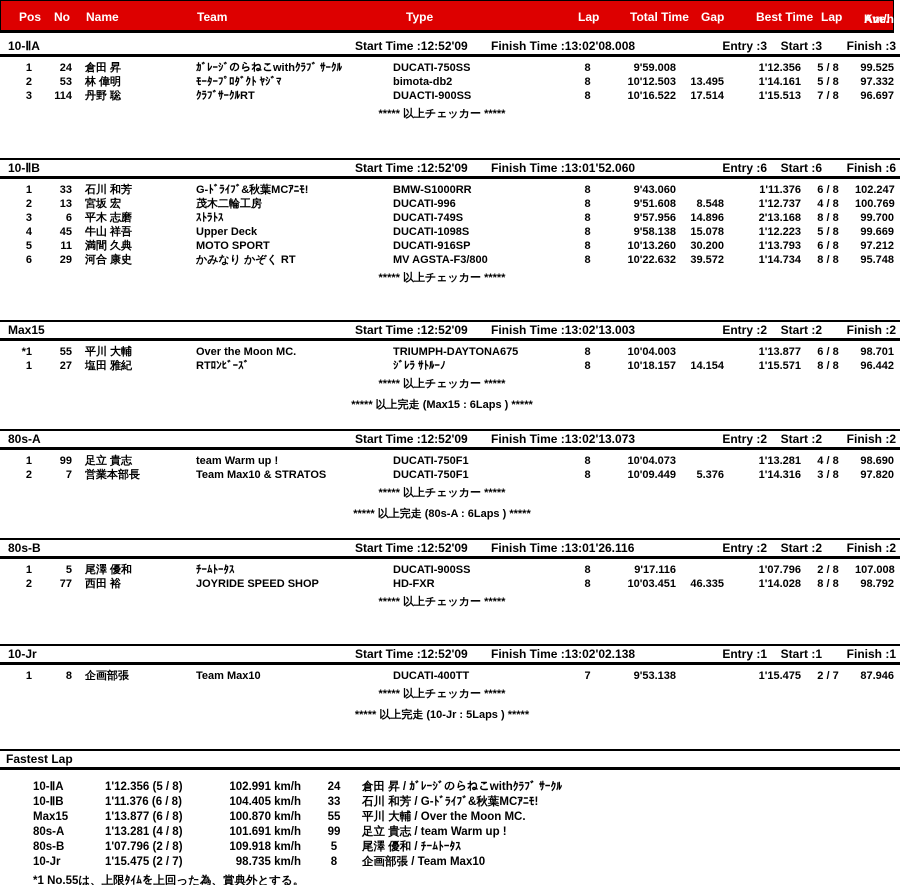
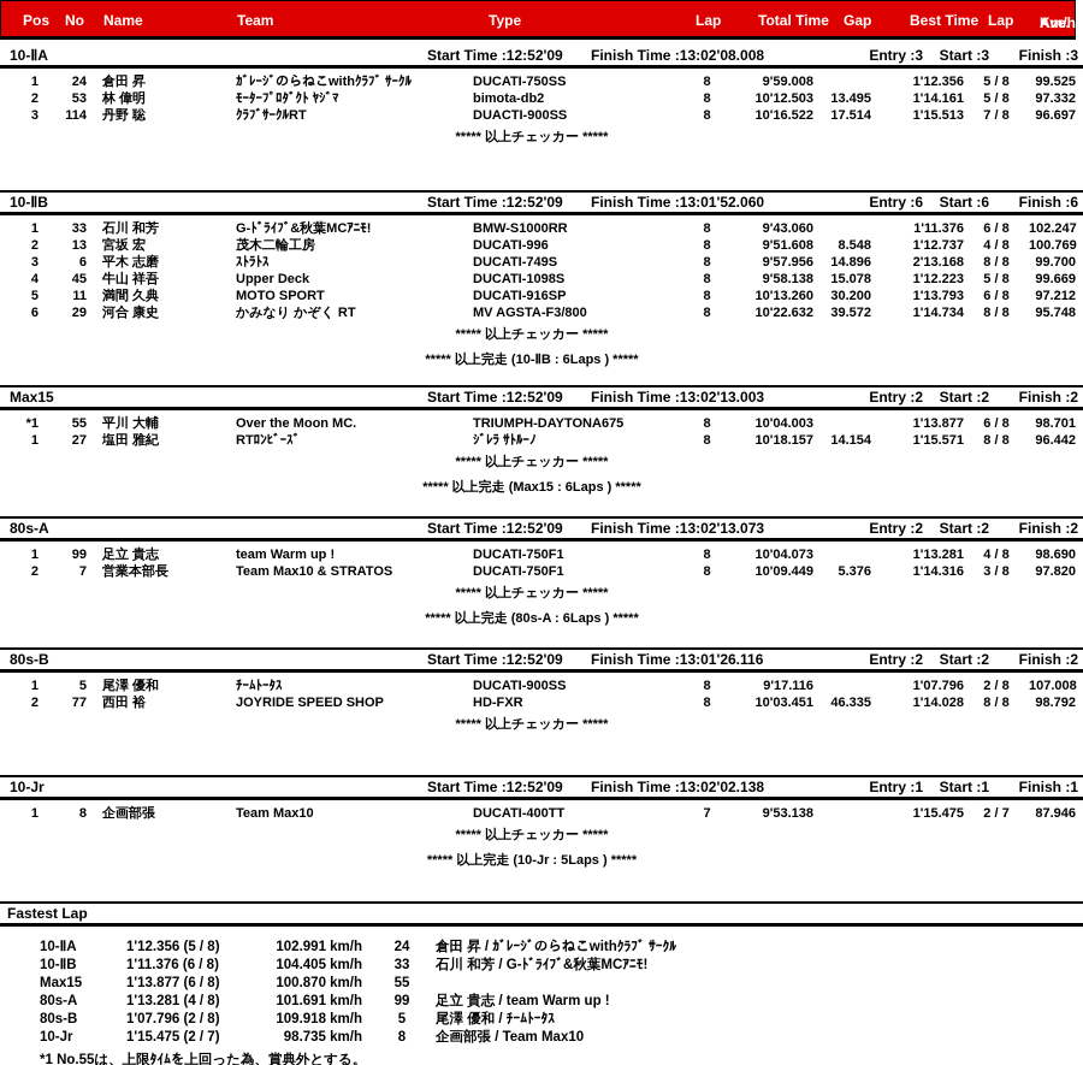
  Pos
  No
  Name
  Team
  Type
  Lap
  Total Time
  Gap
  Best Time
  Lap
  Ave.
  Km/h
  10-ⅡA
  Start Time :12:52'09
  Finish Time :13:02'08.008
  Entry :3
  Start :3
  Finish :3
  1
  24
  倉田 昇
  ｶﾞﾚｰｼﾞのらねこwithｸﾗﾌﾞ ｻｰｸﾙ
  DUCATI-750SS
  8
  9'59.008
  1'12.356
  5 / 8
  99.525
  2
  53
  林 偉明
  ﾓｰﾀｰﾌﾟﾛﾀﾞｸﾄ ﾔｼﾞﾏ
  bimota-db2
  8
  10'12.503
  13.495
  1'14.161
  5 / 8
  97.332
  3
  114
  丹野 聡
  ｸﾗﾌﾞｻｰｸﾙRT
  DUACTI-900SS
  8
  10'16.522
  17.514
  1'15.513
  7 / 8
  96.697
  ***** 以上チェッカー *****
  10-ⅡB
  Start Time :12:52'09
  Finish Time :13:01'52.060
  Entry :6
  Start :6
  Finish :6
  1
  33
  石川 和芳
  G-ﾄﾞﾗｲﾌﾞ&秋葉MCｱﾆﾓ!
  BMW-S1000RR
  8
  9'43.060
  1'11.376
  6 / 8
  102.247
  2
  13
  宮坂 宏
  茂木二輪工房
  DUCATI-996
  8
  9'51.608
  8.548
  1'12.737
  4 / 8
  100.769
  3
  6
  平木 志磨
  ｽﾄﾗﾄｽ
  DUCATI-749S
  8
  9'57.956
  14.896
  2'13.168
  8 / 8
  99.700
  4
  45
  牛山 祥吾
  Upper Deck
  DUCATI-1098S
  8
  9'58.138
  15.078
  1'12.223
  5 / 8
  99.669
  5
  11
  満間 久典
  MOTO SPORT
  DUCATI-916SP
  8
  10'13.260
  30.200
  1'13.793
  6 / 8
  97.212
  6
  29
  河合 康史
  かみなり かぞく RT
  MV AGSTA-F3/800
  8
  10'22.632
  39.572
  1'14.734
  8 / 8
  95.748
  ***** 以上チェッカー *****
+ ***** 以上完走 (10-ⅡB : 6Laps ) *****
  Max15
  Start Time :12:52'09
  Finish Time :13:02'13.003
  Entry :2
  Start :2
  Finish :2
  *1
  55
  平川 大輔
  Over the Moon MC.
  TRIUMPH-DAYTONA675
  8
  10'04.003
  1'13.877
  6 / 8
  98.701
  1
  27
  塩田 雅紀
  RTﾛﾝﾋﾞｰｽﾞ
  ｼﾞﾚﾗ ｻﾄﾙｰﾉ
  8
  10'18.157
  14.154
  1'15.571
  8 / 8
  96.442
  ***** 以上チェッカー *****
  ***** 以上完走 (Max15 : 6Laps ) *****
  80s-A
  Start Time :12:52'09
  Finish Time :13:02'13.073
  Entry :2
  Start :2
  Finish :2
  1
  99
  足立 貴志
  team Warm up !
  DUCATI-750F1
  8
  10'04.073
  1'13.281
  4 / 8
  98.690
  2
  7
  営業本部長
  Team Max10 & STRATOS
  DUCATI-750F1
  8
  10'09.449
  5.376
  1'14.316
  3 / 8
  97.820
  ***** 以上チェッカー *****
  ***** 以上完走 (80s-A : 6Laps ) *****
  80s-B
  Start Time :12:52'09
  Finish Time :13:01'26.116
  Entry :2
  Start :2
  Finish :2
  1
  5
  尾澤 優和
  ﾁｰﾑﾄｰﾀｽ
  DUCATI-900SS
  8
  9'17.116
  1'07.796
  2 / 8
  107.008
  2
  77
  西田 裕
  JOYRIDE SPEED SHOP
  HD-FXR
  8
  10'03.451
  46.335
  1'14.028
  8 / 8
  98.792
  ***** 以上チェッカー *****
  10-Jr
  Start Time :12:52'09
  Finish Time :13:02'02.138
  Entry :1
  Start :1
  Finish :1
  1
  8
  企画部張
  Team Max10
  DUCATI-400TT
  7
  9'53.138
  1'15.475
  2 / 7
  87.946
  ***** 以上チェッカー *****
  ***** 以上完走 (10-Jr : 5Laps ) *****
  Fastest Lap
  10-ⅡA
  1'12.356 (5 / 8)
  102.991 km/h
  24
  倉田 昇 / ｶﾞﾚｰｼﾞのらねこwithｸﾗﾌﾞ ｻｰｸﾙ
  10-ⅡB
  1'11.376 (6 / 8)
  104.405 km/h
  33
  石川 和芳 / G-ﾄﾞﾗｲﾌﾞ&秋葉MCｱﾆﾓ!
  Max15
  1'13.877 (6 / 8)
  100.870 km/h
  55
- 平川 大輔 / Over the Moon MC.
  80s-A
  1'13.281 (4 / 8)
  101.691 km/h
  99
  足立 貴志 / team Warm up !
  80s-B
  1'07.796 (2 / 8)
  109.918 km/h
  5
  尾澤 優和 / ﾁｰﾑﾄｰﾀｽ
  10-Jr
  1'15.475 (2 / 7)
  98.735 km/h
  8
  企画部張 / Team Max10
  *1 No.55は、上限ﾀｲﾑを上回った為、賞典外とする。
